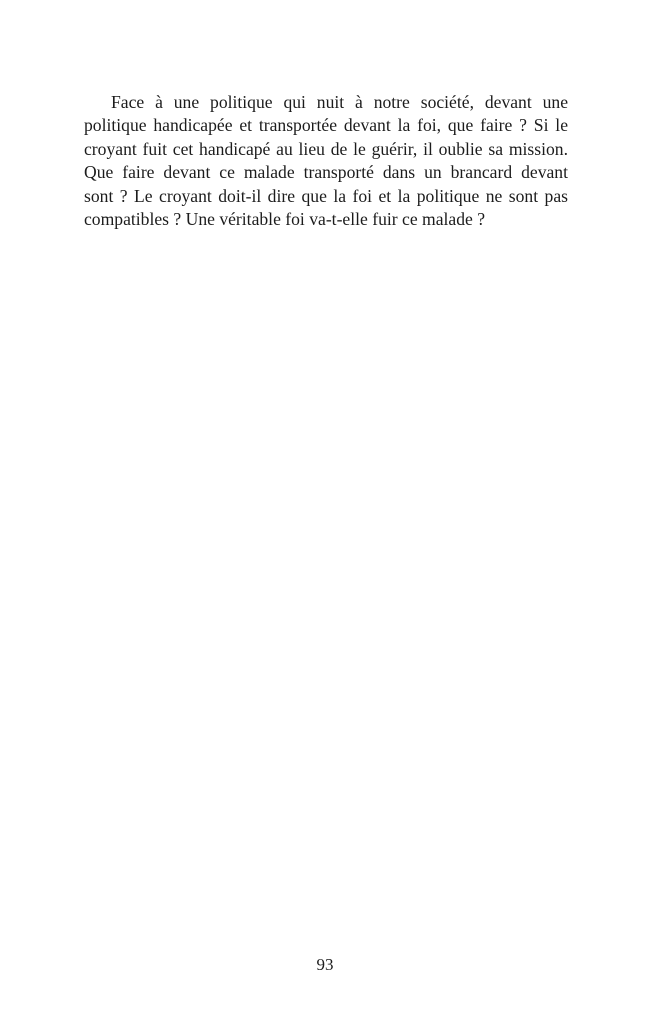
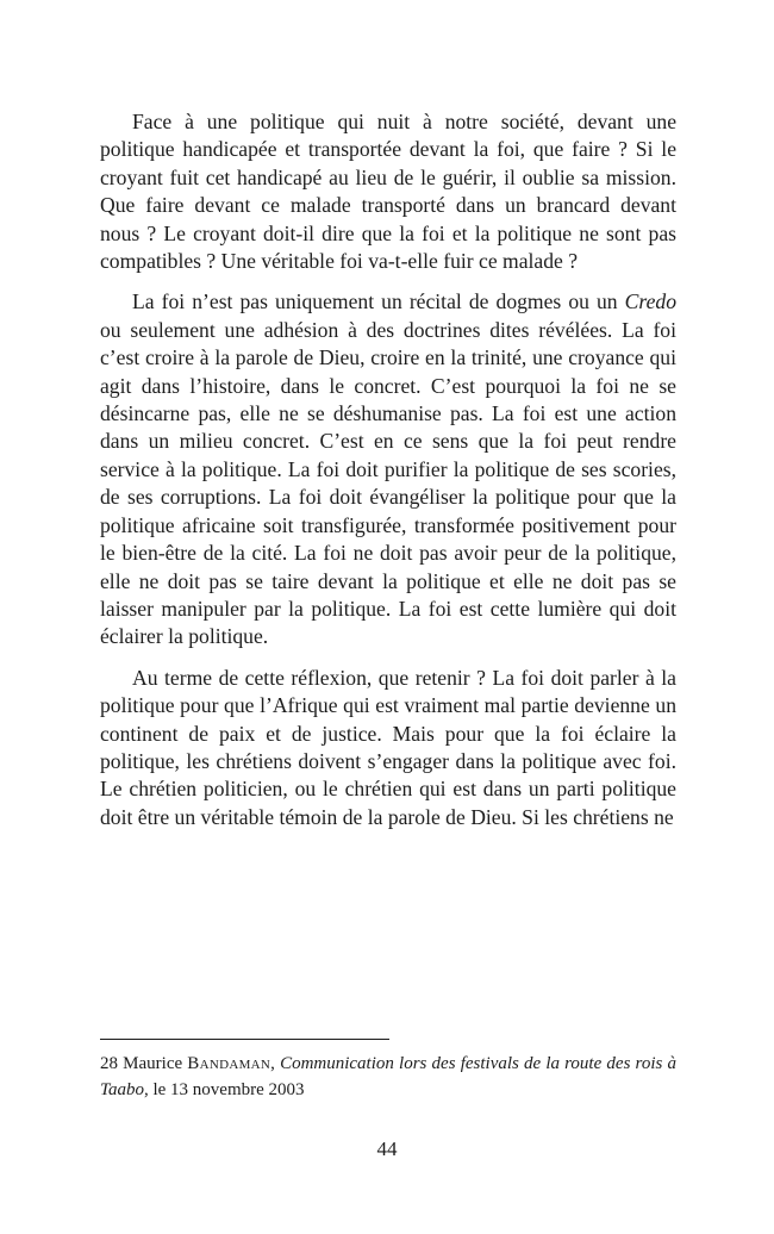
- Face à une politique qui nuit à notre société, devant une politique handicapée et transportée devant la foi, que faire ? Si le croyant fuit cet handicapé au lieu de le guérir, il oublie sa mission. Que faire devant ce malade transporté dans un brancard devant sont ? Le croyant doit-il dire que la foi et la politique ne sont pas compatibles ? Une véritable foi va-t-elle fuir ce malade ?
+ Face à une politique qui nuit à notre société, devant une politique handicapée et transportée devant la foi, que faire ? Si le croyant fuit cet handicapé au lieu de le guérir, il oublie sa mission. Que faire devant ce malade transporté dans un brancard devant nous ? Le croyant doit-il dire que la foi et la politique ne sont pas compatibles ? Une véritable foi va-t-elle fuir ce malade ?
+ La foi n’est pas uniquement un récital de dogmes ou un Credo ou seulement une adhésion à des doctrines dites révélées. La foi c’est croire à la parole de Dieu, croire en la trinité, une croyance qui agit dans l’histoire, dans le concret. C’est pourquoi la foi ne se désincarne pas, elle ne se déshumanise pas. La foi est une action dans un milieu concret. C’est en ce sens que la foi peut rendre service à la politique. La foi doit purifier la politique de ses scories, de ses corruptions. La foi doit évangéliser la politique pour que la politique africaine soit transfigurée, transformée positivement pour le bien-être de la cité. La foi ne doit pas avoir peur de la politique, elle ne doit pas se taire devant la politique et elle ne doit pas se laisser manipuler par la politique. La foi est cette lumière qui doit éclairer la politique.
+ Au terme de cette réflexion, que retenir ? La foi doit parler à la politique pour que l’Afrique qui est vraiment mal partie devienne un continent de paix et de justice. Mais pour que la foi éclaire la politique, les chrétiens doivent s’engager dans la politique avec foi. Le chrétien politicien, ou le chrétien qui est dans un parti politique doit être un véritable témoin de la parole de Dieu. Si les chrétiens ne
+ 28 Maurice Bandaman, Communication lors des festivals de la route des rois à Taabo, le 13 novembre 2003
- 93
+ 44
